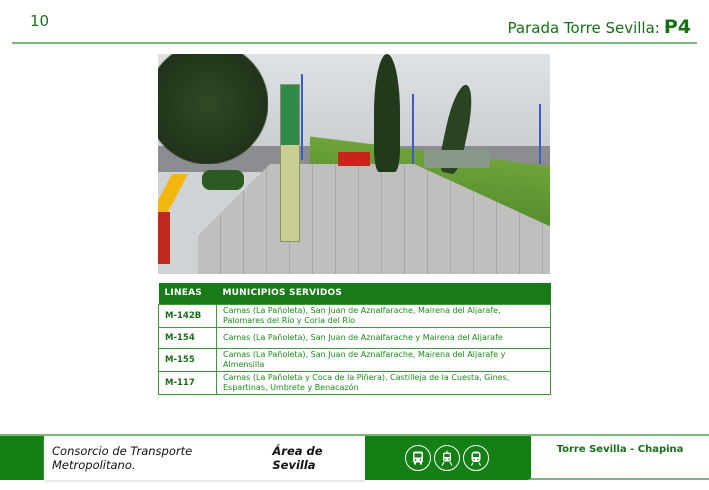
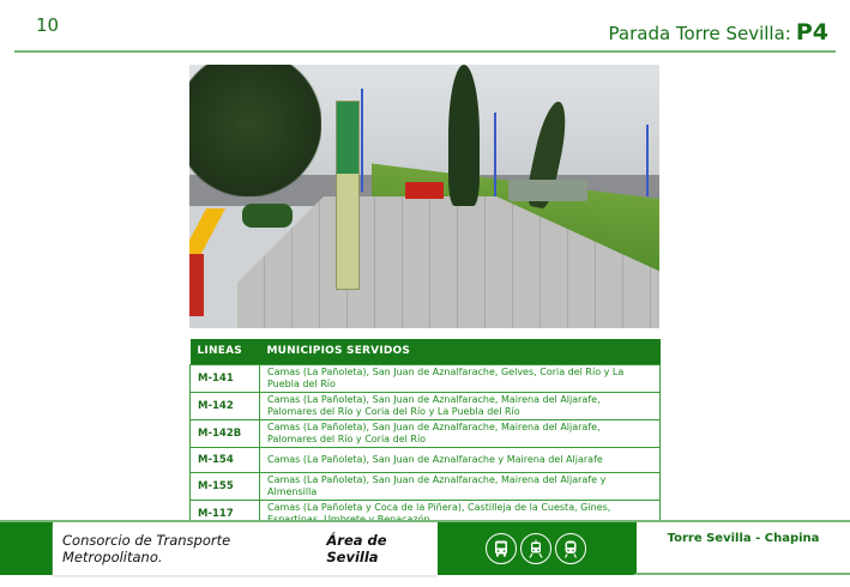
  10
  Parada Torre Sevilla: P4
  LINEAS	MUNICIPIOS SERVIDOS
+ M-141	Camas (La Pañoleta), San Juan de Aznalfarache, Gelves, Coria del Río y La Puebla del Río
+ M-142	Camas (La Pañoleta), San Juan de Aznalfarache, Mairena del Aljarafe, Palomares del Río y Coria del Río y La Puebla del Río
  M-142B	Camas (La Pañoleta), San Juan de Aznalfarache, Mairena del Aljarafe, Palomares del Río y Coria del Río
  M-154	Camas (La Pañoleta), San Juan de Aznalfarache y Mairena del Aljarafe
  M-155	Camas (La Pañoleta), San Juan de Aznalfarache, Mairena del Aljarafe y Almensilla
  M-117	Camas (La Pañoleta y Coca de la Piñera), Castilleja de la Cuesta, Gines, Espartinas, Umbrete y Benacazón
  Consorcio de Transporte Metropolitano.
  Área de Sevilla
  Torre Sevilla - Chapina
